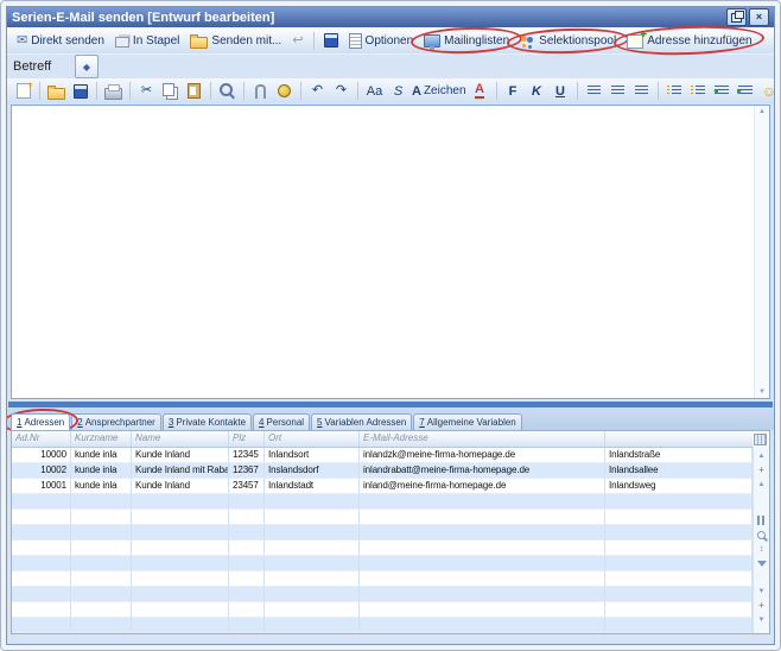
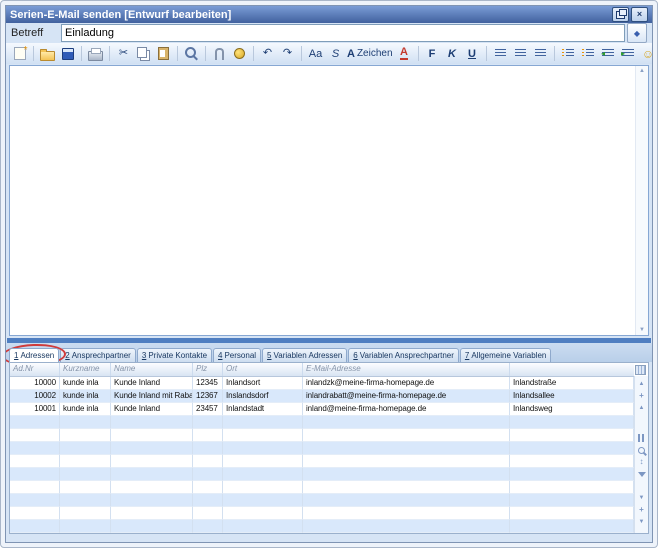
  Serien-E-Mail senden [Entwurf bearbeiten]
  ×
- ✉
- Direkt senden
- In Stapel
- Senden mit...
- ↩
- Optionen
- Mailinglisten
- Selektionspool
- Adresse hinzufügen
  Betreff
+ Einladung
  ◆
  ✂
  ↶
  ↷
  Aa
  S
  A
  Zeichen
  A
  F
  K
  U
  ☺
  1 Adressen
  2 Ansprechpartner
  3 Private Kontakte
  4 Personal
  5 Variablen Adressen
+ 6 Variablen Ansprechpartner
  7 Allgemeine Variablen
  Ad.Nr
  Kurzname
  Name
  Plz
  Ort
  E-Mail-Adresse
  10000
  kunde inla
  Kunde Inland
  12345
  Inlandsort
  inlandzk@meine-firma-homepage.de
  Inlandstraße
  10002
  kunde inla
  Kunde Inland mit Raba
  12367
  Inslandsdorf
  inlandrabatt@meine-firma-homepage.de
  Inlandsallee
  10001
  kunde inla
  Kunde Inland
  23457
  Inlandstadt
  inland@meine-firma-homepage.de
  Inlandsweg
  +
  ↕
  +
